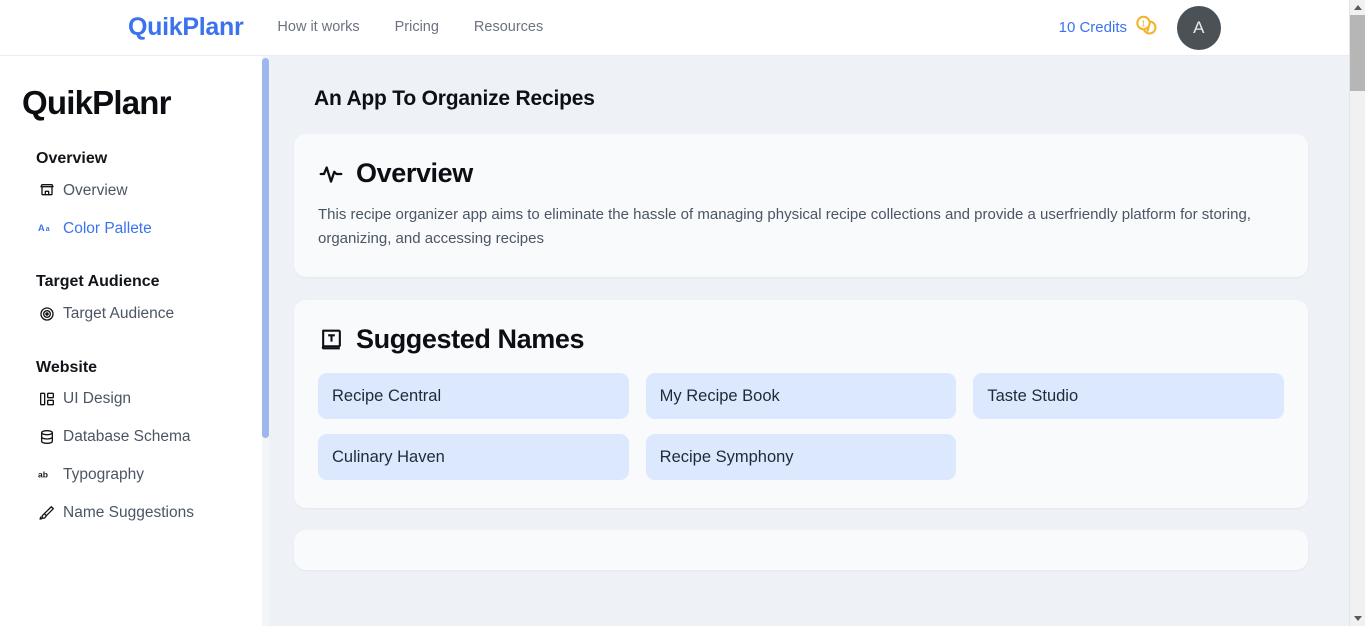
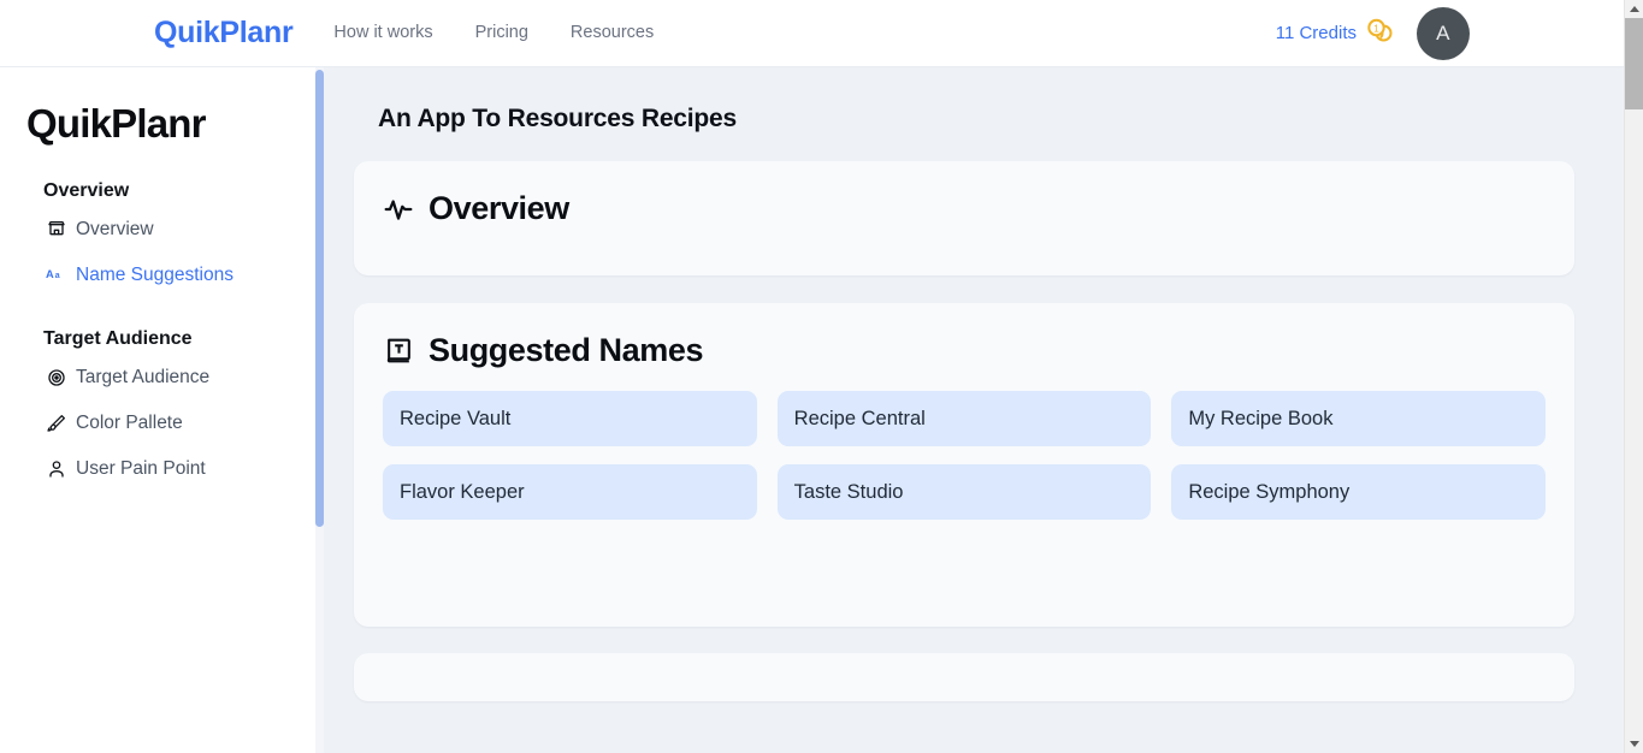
  QuikPlanr
  How it works
  Pricing
  Resources
- 10 Credits
+ 11 Credits
  1
  A
  QuikPlanr
  Overview
  Overview
  A
- Color Pallete
+ Name Suggestions
  Target Audience
  Target Audience
- Website
- UI Design
- Database Schema
- ab
- Typography
- Name Suggestions
+ Color Pallete
+ User Pain Point
- An App To Organize Recipes
+ An App To Resources Recipes
  Overview
- This recipe organizer app aims to eliminate the hassle of managing physical recipe collections and provide a userfriendly platform for storing, organizing, and accessing recipes
  Suggested Names
+ Recipe Vault
  Recipe Central
  My Recipe Book
+ Flavor Keeper
  Taste Studio
- Culinary Haven
  Recipe Symphony
